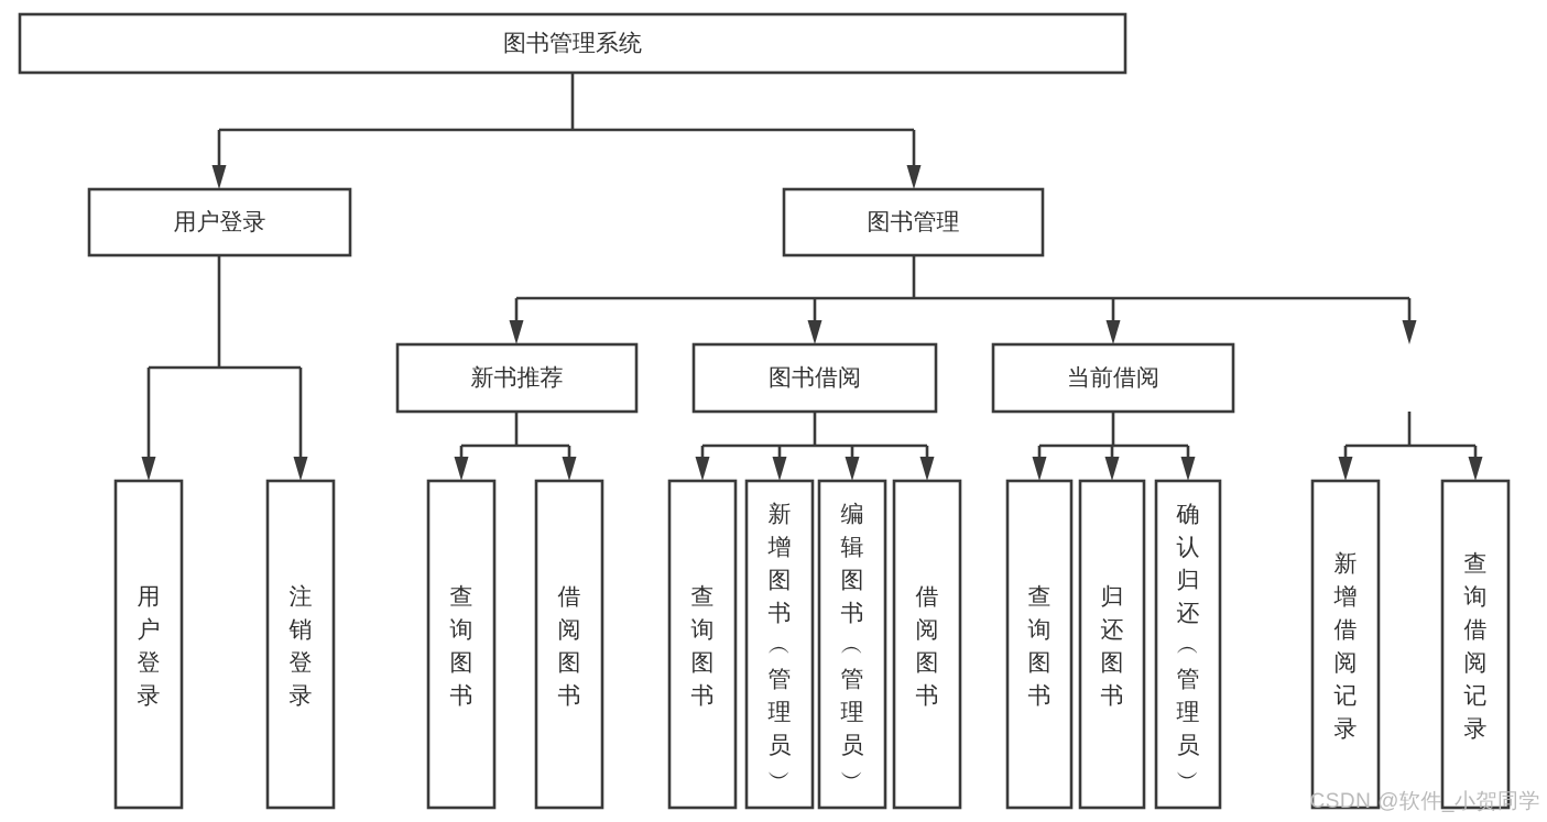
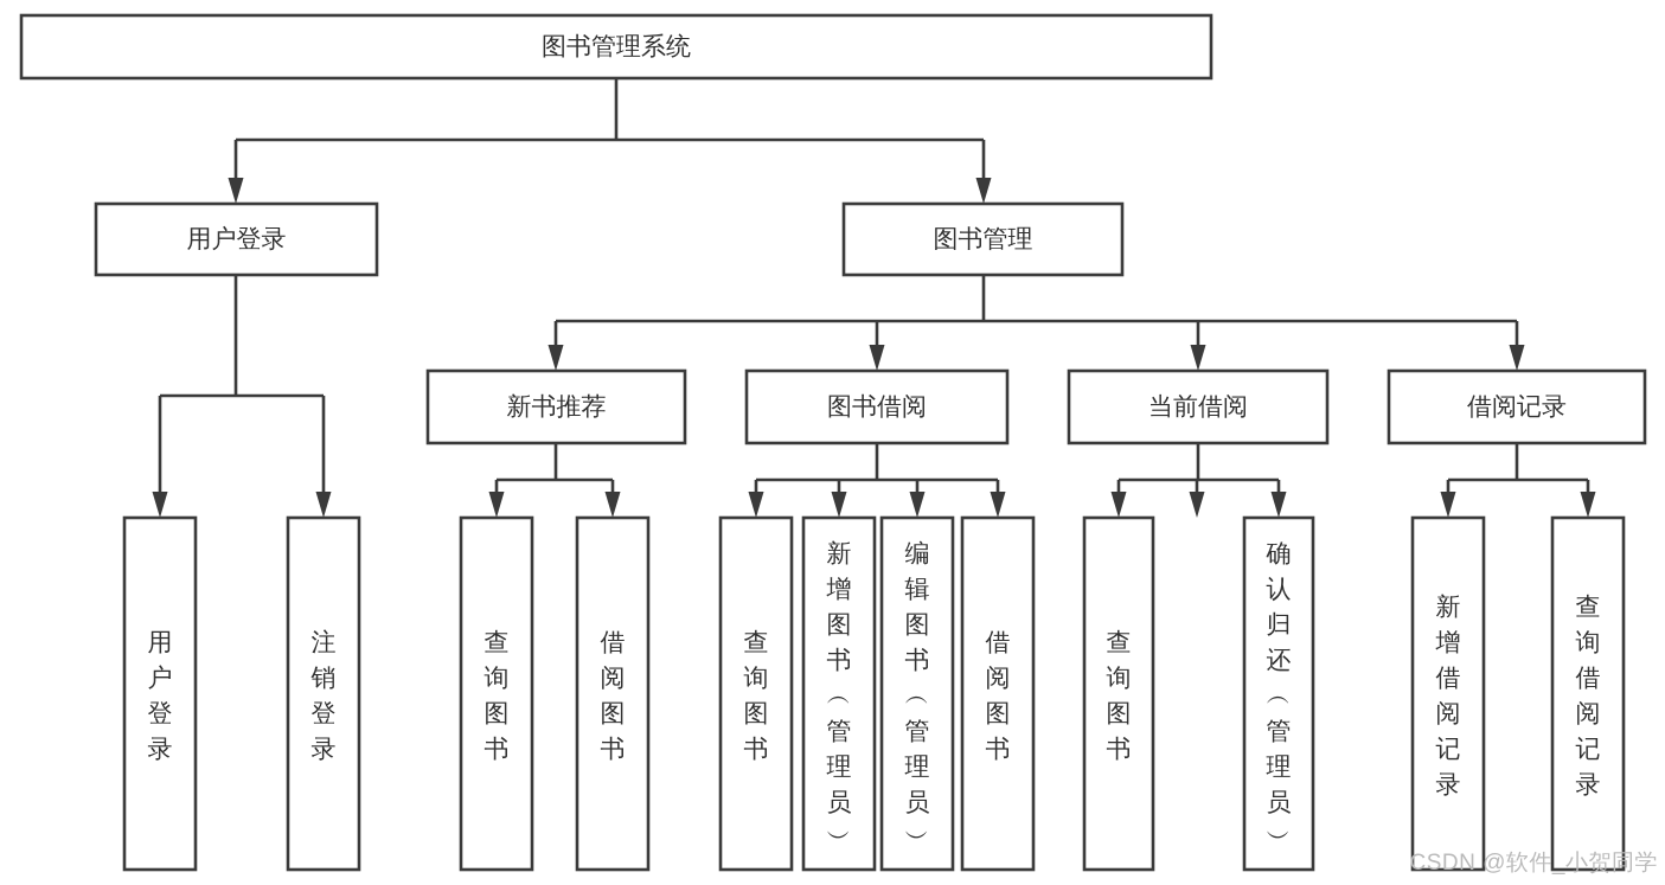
  图书管理系统
  用户登录
  图书管理
  新书推荐
  图书借阅
  当前借阅
+ 借阅记录
  用户登录
  注销登录
  查询图书
  借阅图书
  查询图书
  新增图书 ︵ 管理员 ︶
  编辑图书 ︵ 管理员 ︶
  借阅图书
  查询图书
- 归还图书
  确认归还 ︵ 管理员 ︶
  新增借阅记录
  查询借阅记录
  CSDN @软件_小贺同学
